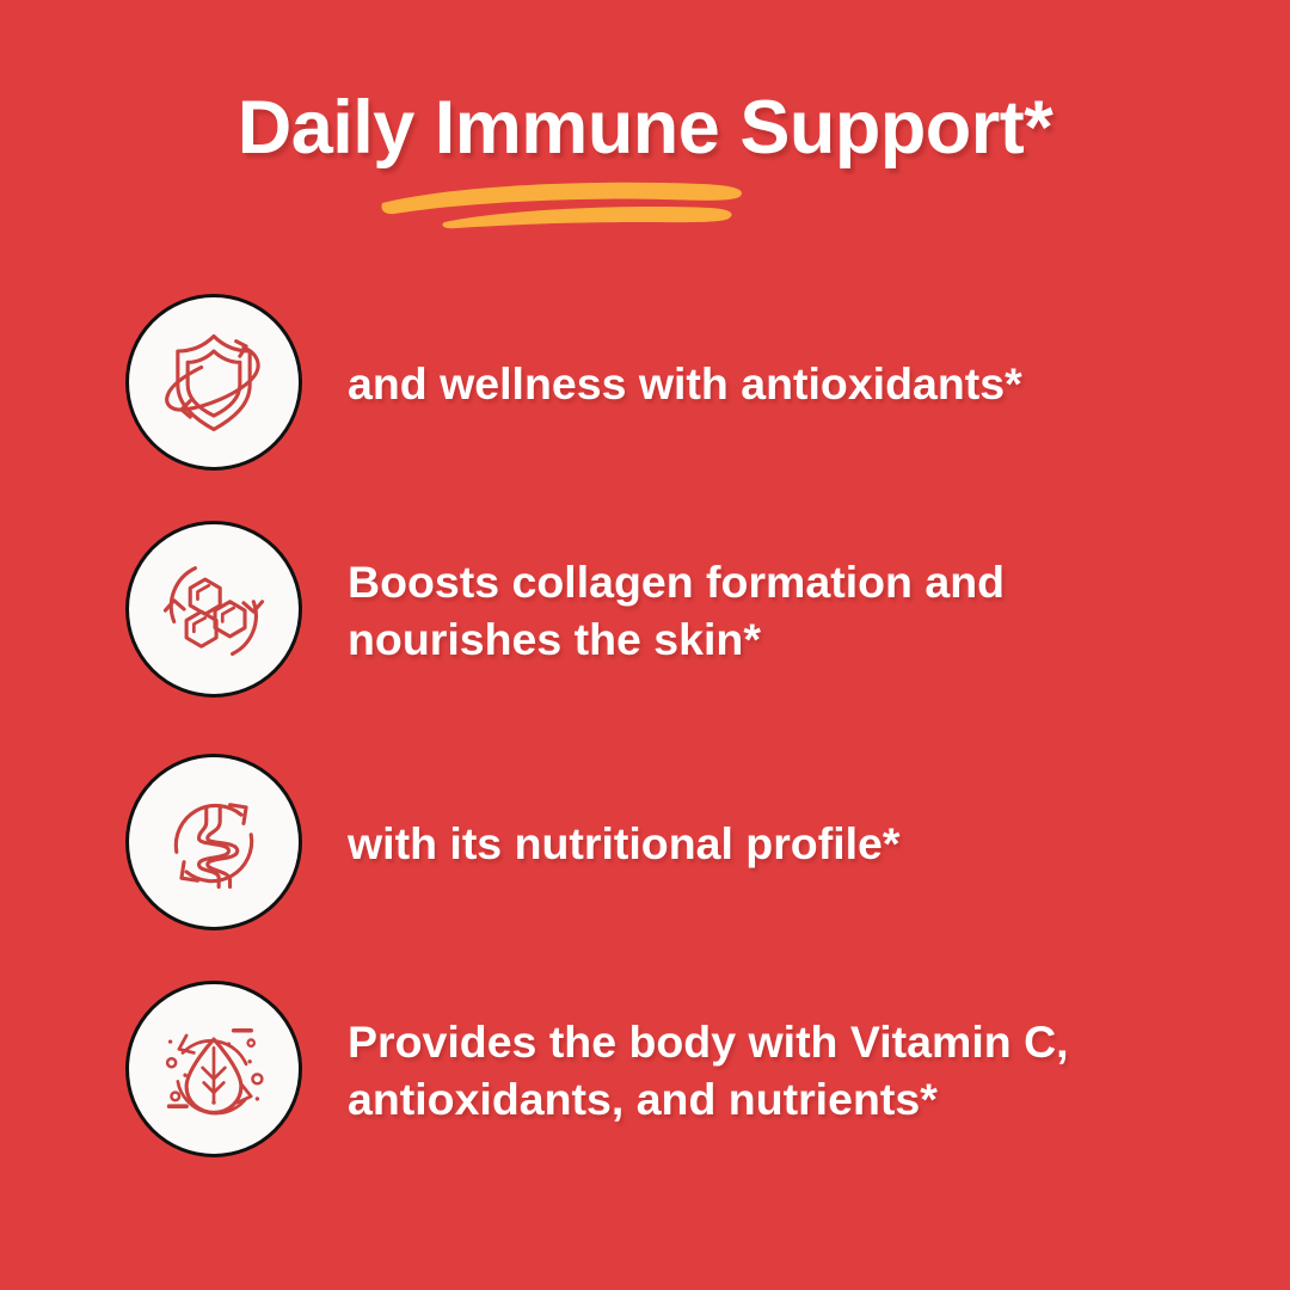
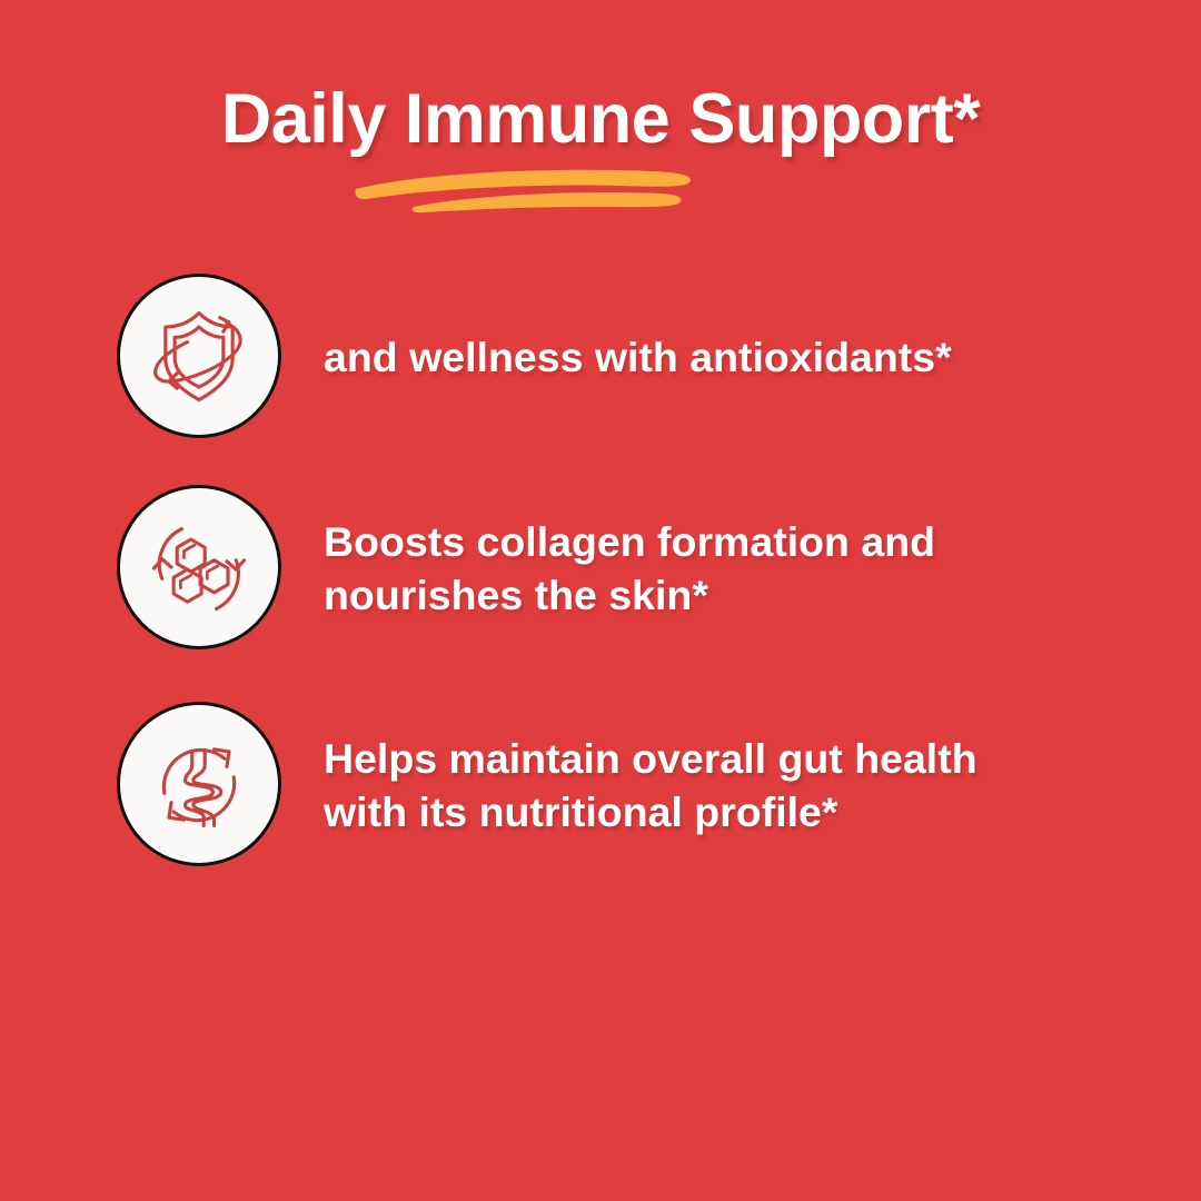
  Daily Immune Support*
  and wellness with antioxidants*
  Boosts collagen formation and
  nourishes the skin*
+ Helps maintain overall gut health
  with its nutritional profile*
- Provides the body with Vitamin C,
- antioxidants, and nutrients*
